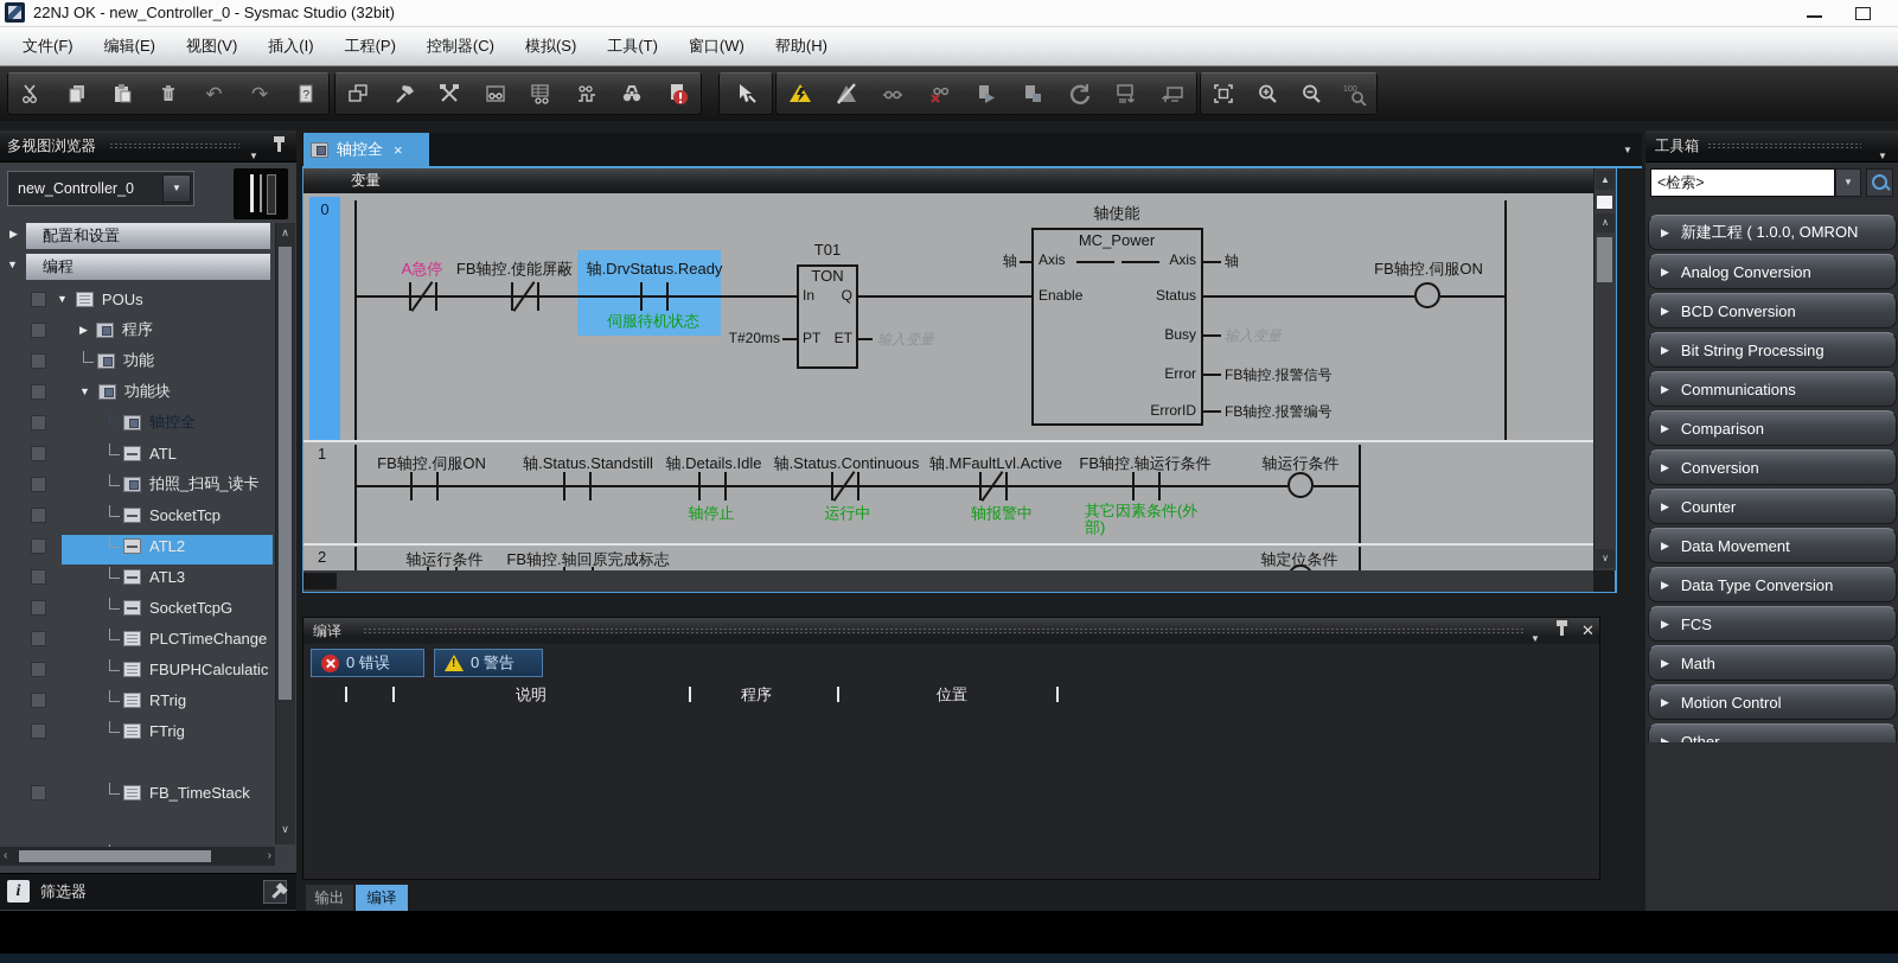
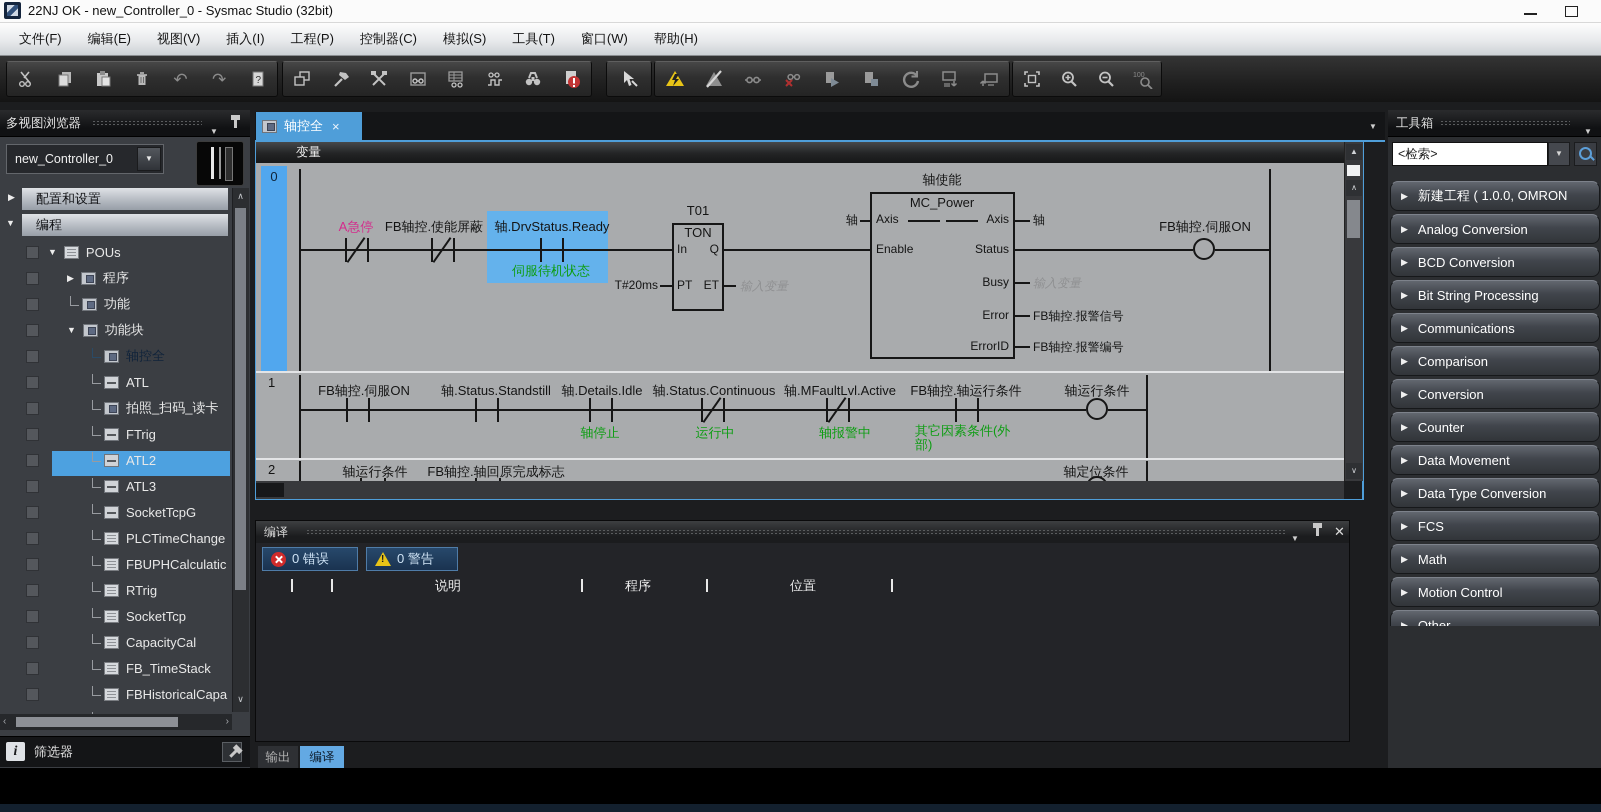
  22NJ OK - new_Controller_0 - Sysmac Studio (32bit)
  文件(F)
  编辑(E)
  视图(V)
  插入(I)
  工程(P)
  控制器(C)
  模拟(S)
  工具(T)
  窗口(W)
  帮助(H)
  ↶
  ↷
  ?
  多视图浏览器
  ▼
  new_Controller_0
  ▼
  ▶
  配置和设置
  ▼
  编程
  ▼
  POUs
  ▶
  程序
  功能
  ▼
  功能块
  轴控全
  ATL
  拍照_扫码_读卡
- SocketTcp
+ FTrig
  ATL2
  ATL3
  SocketTcpG
  PLCTimeChange
  FBUPHCalculatic
  RTrig
- FTrig
+ SocketTcp
+ CapacityCal
  FB_TimeStack
+ FBHistoricalCapa
  ∧
  ∨
  ‹
  ›
  i
  筛选器
  轴控全
  ×
  ▼
  变量
  ▲
  0
  A急停
  FB轴控.使能屏蔽
  轴.DrvStatus.Ready
  伺服待机状态
  T01
  TON
  In
  Q
  PT
  ET
  T#20ms
  输入变量
  轴使能
  MC_Power
  轴
  Axis
  Axis
  轴
  Enable
  Status
  Busy
  输入变量
  Error
  FB轴控.报警信号
  ErrorID
  FB轴控.报警编号
  FB轴控.伺服ON
  1
  FB轴控.伺服ON
  轴.Status.Standstill
  轴.Details.Idle
  轴停止
  轴.Status.Continuous
  运行中
  轴.MFaultLvl.Active
  轴报警中
  FB轴控.轴运行条件
  其它因素条件(外部)
  轴运行条件
  2
  轴运行条件
  FB轴控.轴回原完成标志
  轴定位条件
  ∧
  ∨
  编译
  ▼
  ✕
  0 错误
  0 警告
  说明
  程序
  位置
  输出
  编译
  工具箱
  ▼
  <检索>
  ▼
  ▶
  新建工程 ( 1.0.0, OMRON
  ▶
  Analog Conversion
  ▶
  BCD Conversion
  ▶
  Bit String Processing
  ▶
  Communications
  ▶
  Comparison
  ▶
  Conversion
  ▶
  Counter
  ▶
  Data Movement
  ▶
  Data Type Conversion
  ▶
  FCS
  ▶
  Math
  ▶
  Motion Control
  ▶
  Other
